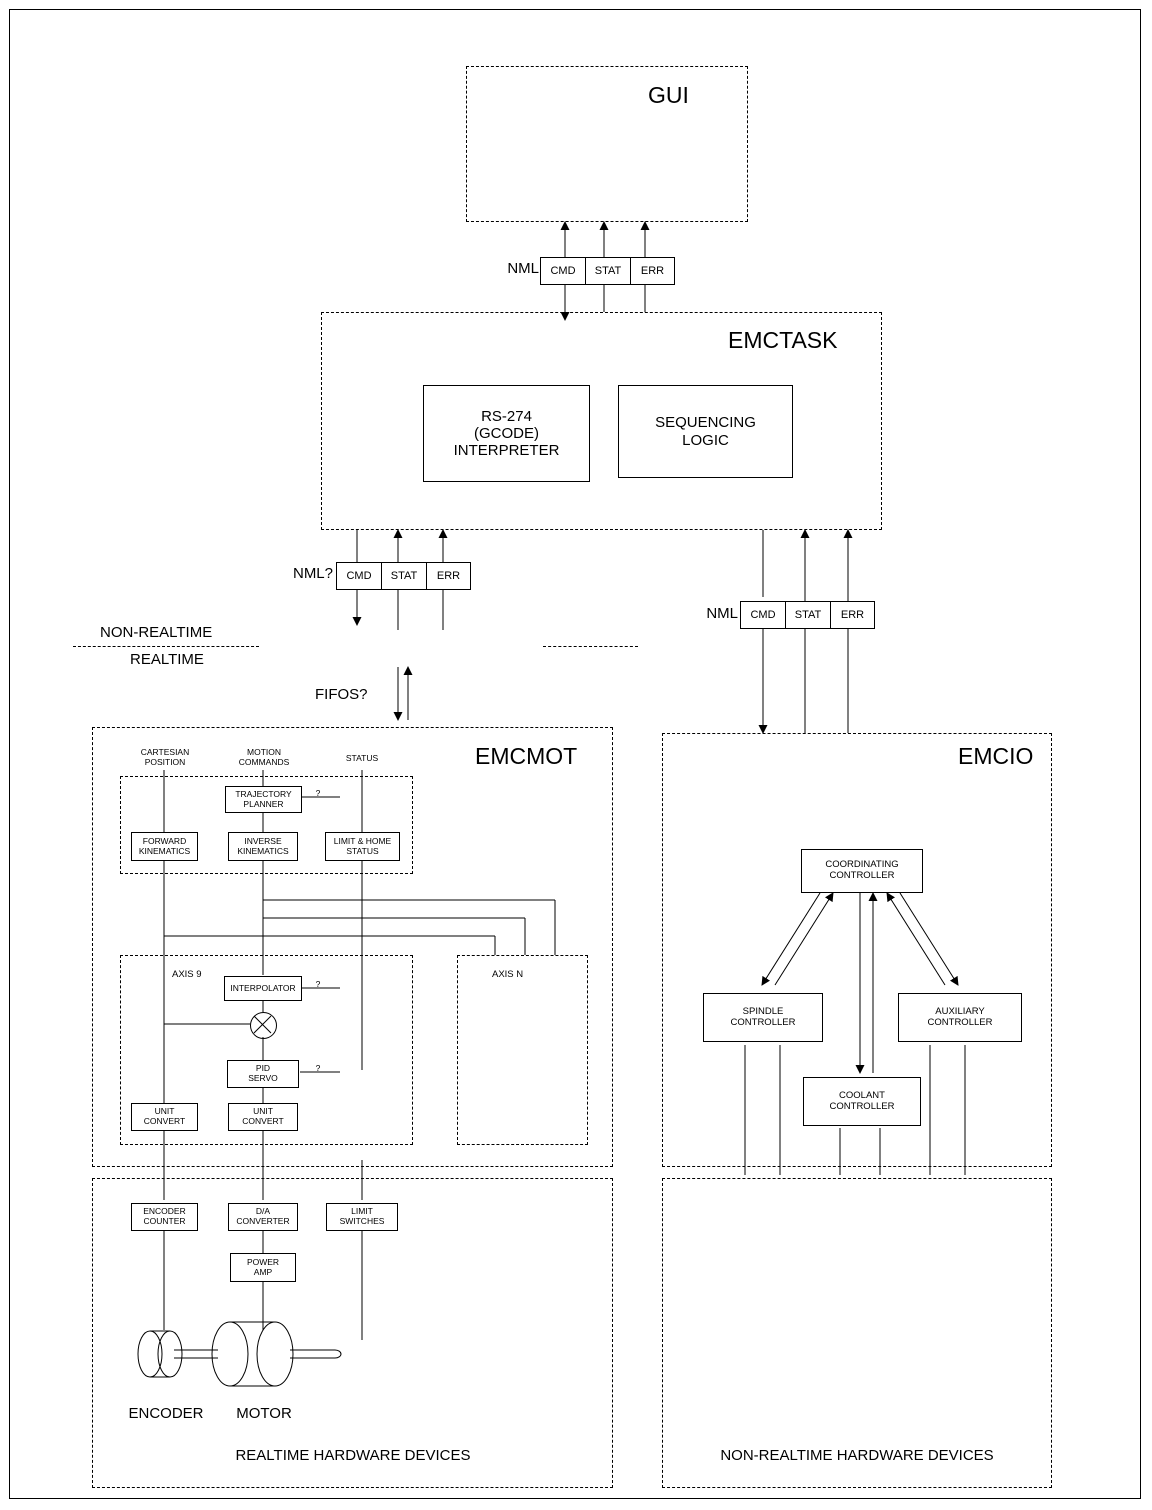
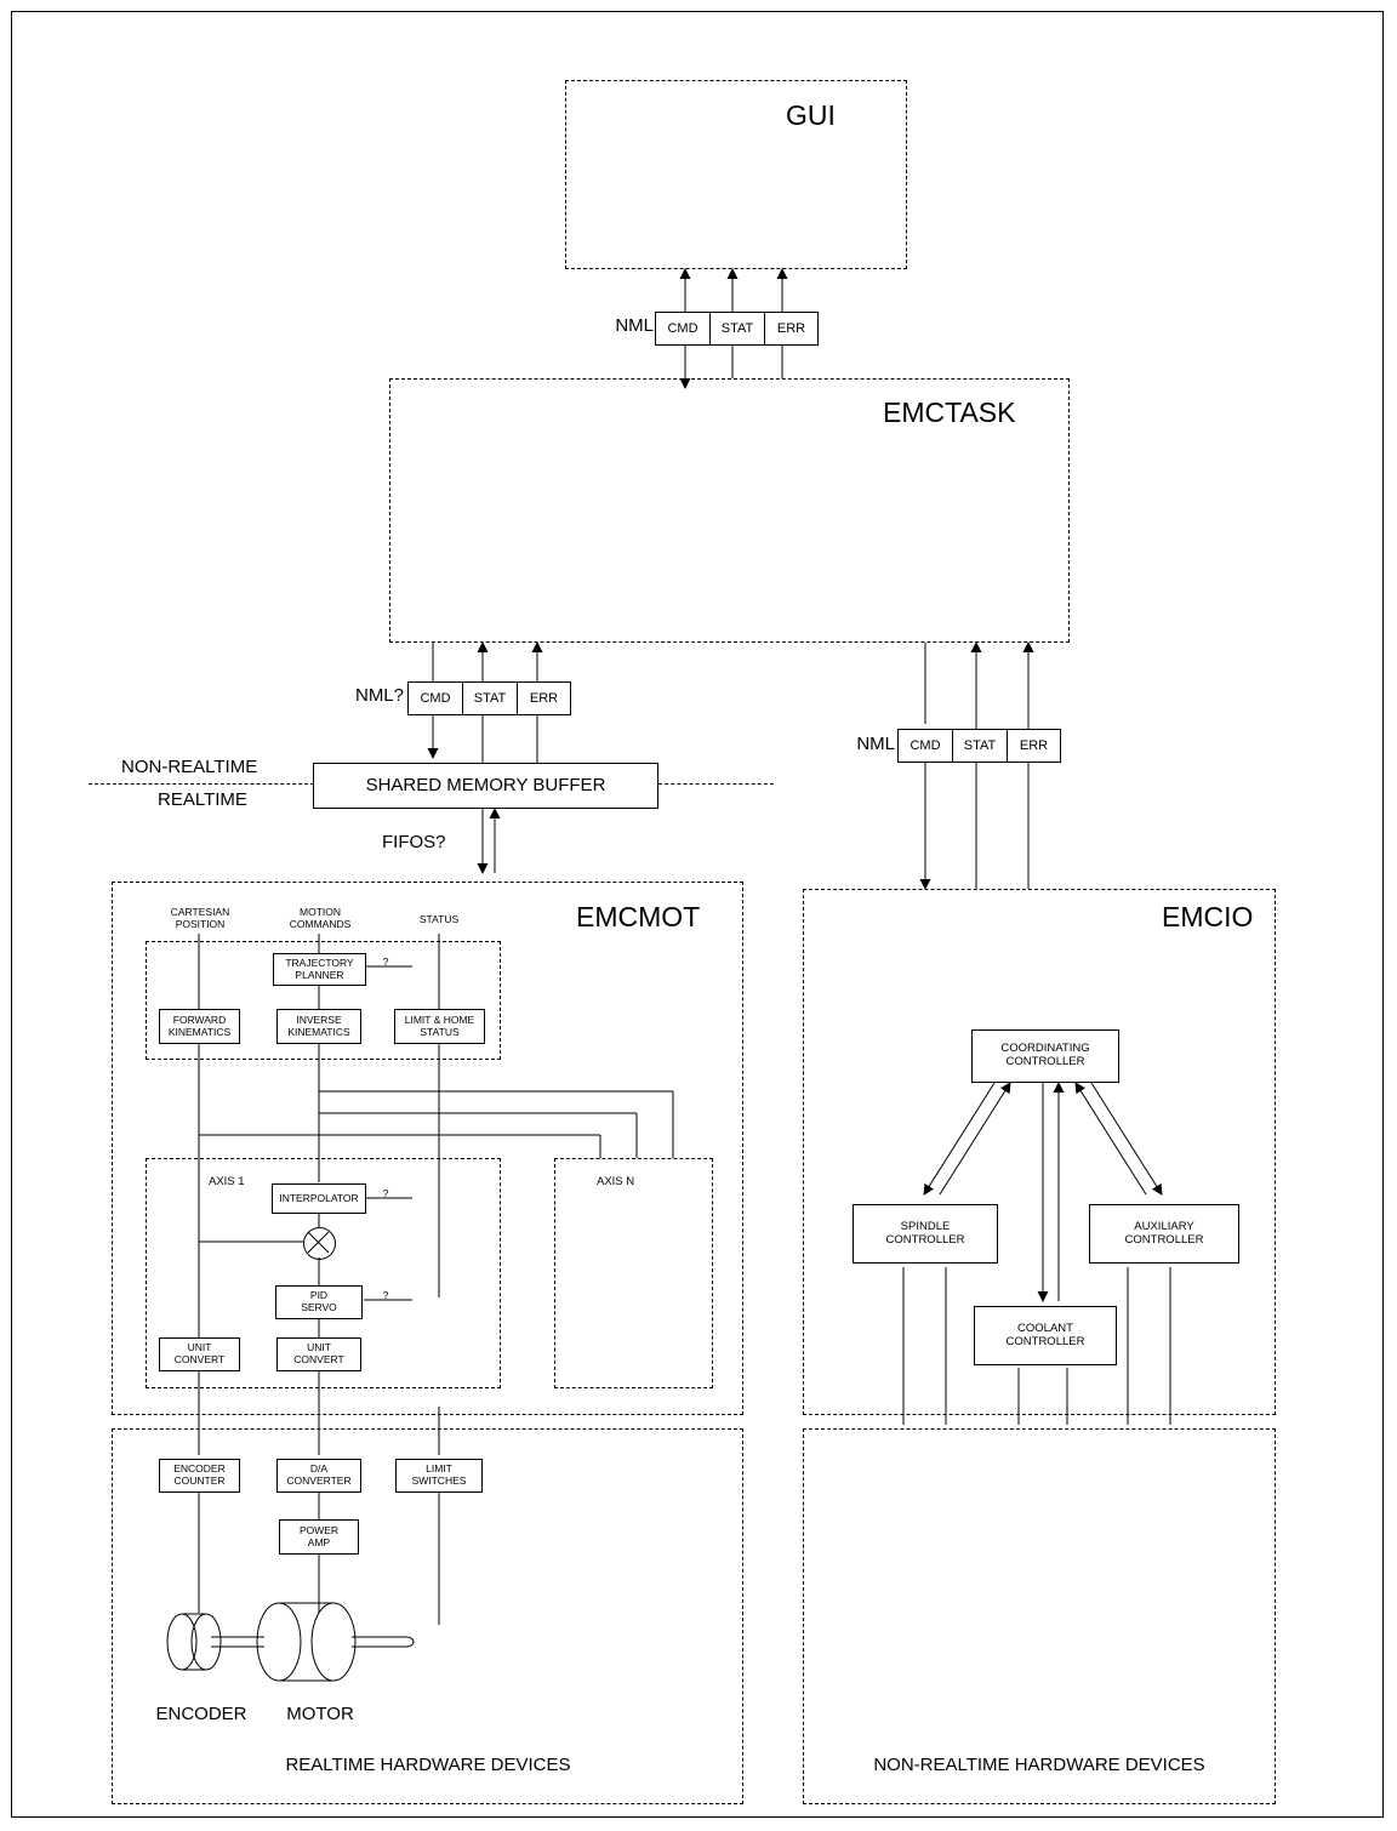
  GUI
  NML
  CMD
  STAT
  ERR
  EMCTASK
- RS-274
- (GCODE)
- INTERPRETER
- SEQUENCING
- LOGIC
  NML?
  CMD
  STAT
  ERR
  NML
  CMD
  STAT
  ERR
+ SHARED MEMORY BUFFER
  NON-REALTIME
  REALTIME
  FIFOS?
  EMCMOT
  CARTESIAN
  POSITION
  MOTION
  COMMANDS
  STATUS
  TRAJECTORY
  PLANNER
  FORWARD
  KINEMATICS
  INVERSE
  KINEMATICS
  LIMIT & HOME
  STATUS
  ?
- AXIS 9
+ AXIS 1
  AXIS N
  INTERPOLATOR
  ?
  PID
  SERVO
  ?
  UNIT
  CONVERT
  UNIT
  CONVERT
  ENCODER
  COUNTER
  D/A
  CONVERTER
  LIMIT
  SWITCHES
  POWER
  AMP
  ENCODER
  MOTOR
  REALTIME HARDWARE DEVICES
  EMCIO
  COORDINATING
  CONTROLLER
  SPINDLE
  CONTROLLER
  AUXILIARY
  CONTROLLER
  COOLANT
  CONTROLLER
  NON-REALTIME HARDWARE DEVICES
